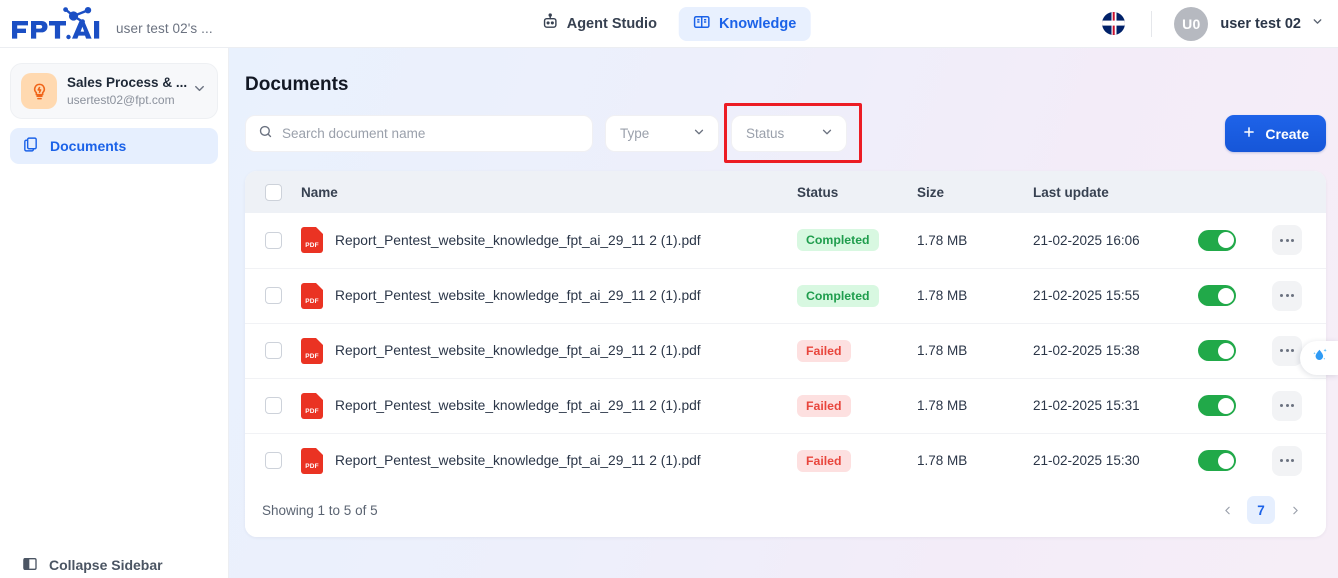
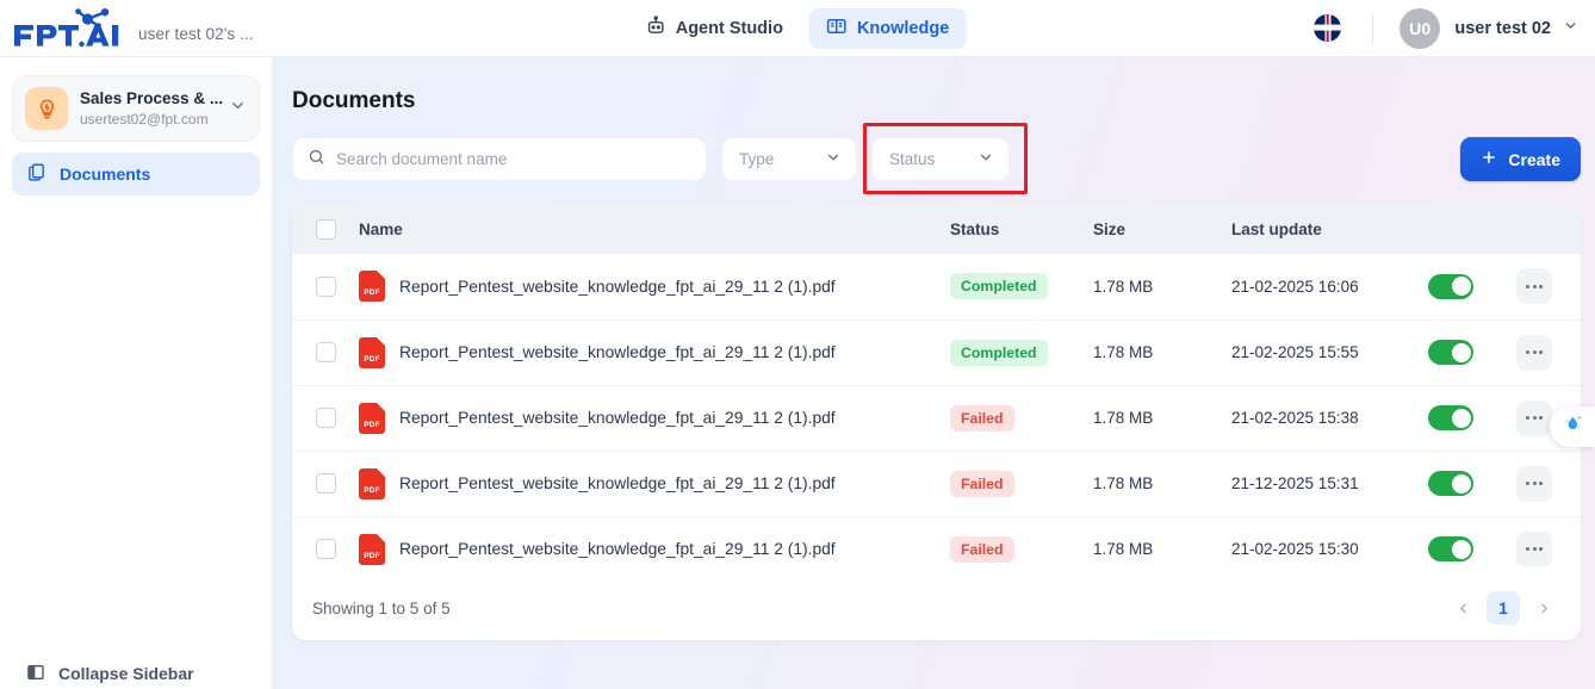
  user test 02's ...
  Agent Studio
  Knowledge
  U0
  user test 02
  Sales Process & ...
  usertest02@fpt.com
  Documents
  Collapse Sidebar
  Documents
  Search document name
  Type
  Status
  Create
  	Name	Status	Size	Last update
  	Report_Pentest_website_knowledge_fpt_ai_29_11 2 (1).pdf	Completed	1.78 MB	21-02-2025 16:06
  	Report_Pentest_website_knowledge_fpt_ai_29_11 2 (1).pdf	Completed	1.78 MB	21-02-2025 15:55
  	Report_Pentest_website_knowledge_fpt_ai_29_11 2 (1).pdf	Failed	1.78 MB	21-02-2025 15:38
- 	Report_Pentest_website_knowledge_fpt_ai_29_11 2 (1).pdf	Failed	1.78 MB	21-02-2025 15:31
+ 	Report_Pentest_website_knowledge_fpt_ai_29_11 2 (1).pdf	Failed	1.78 MB	21-12-2025 15:31
  	Report_Pentest_website_knowledge_fpt_ai_29_11 2 (1).pdf	Failed	1.78 MB	21-02-2025 15:30
  Showing 1 to 5 of 5
- 7
+ 1
